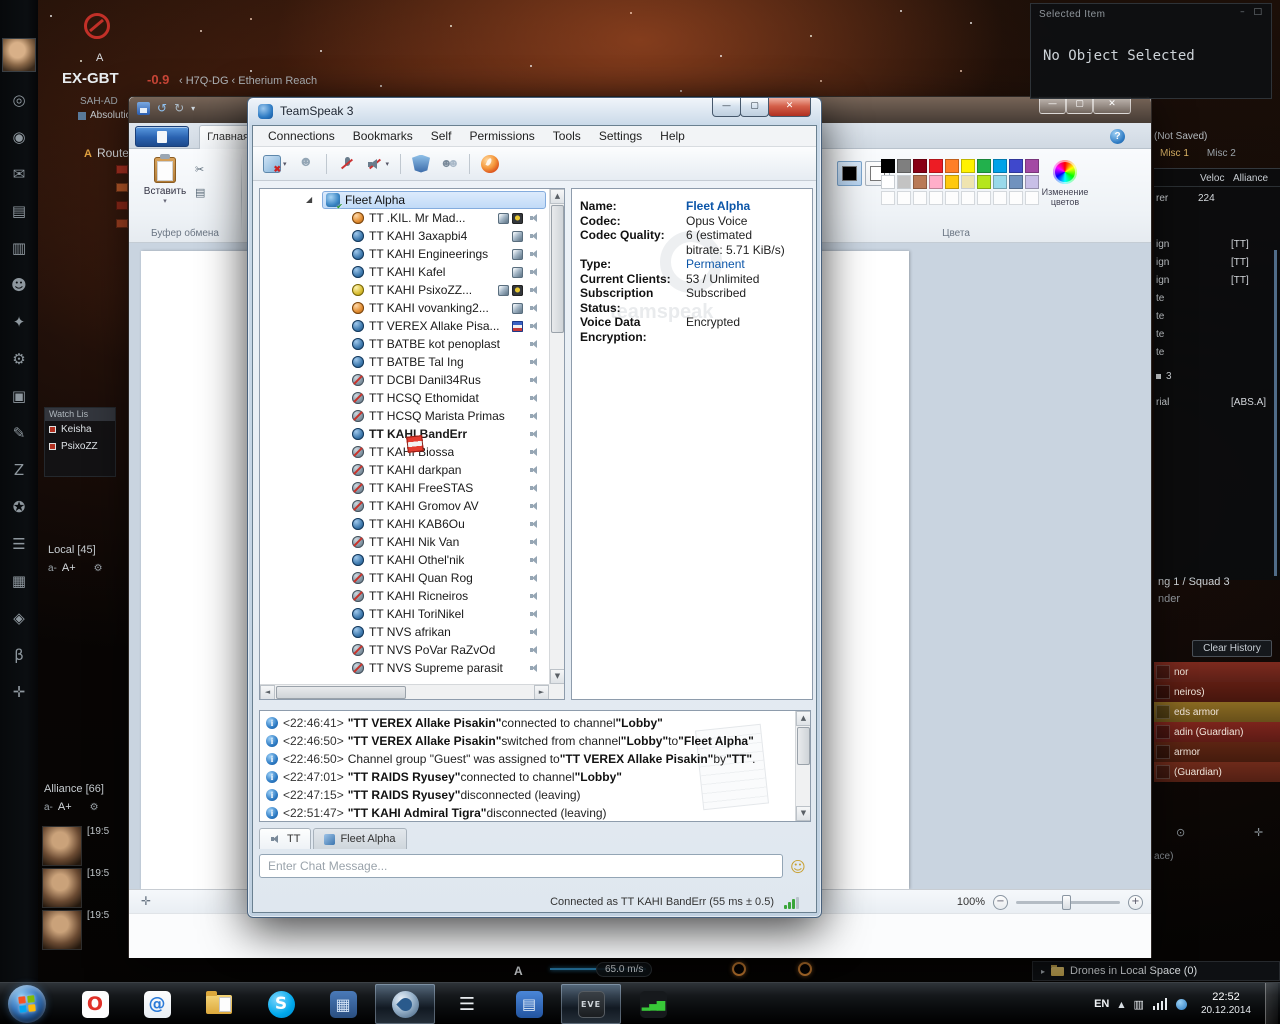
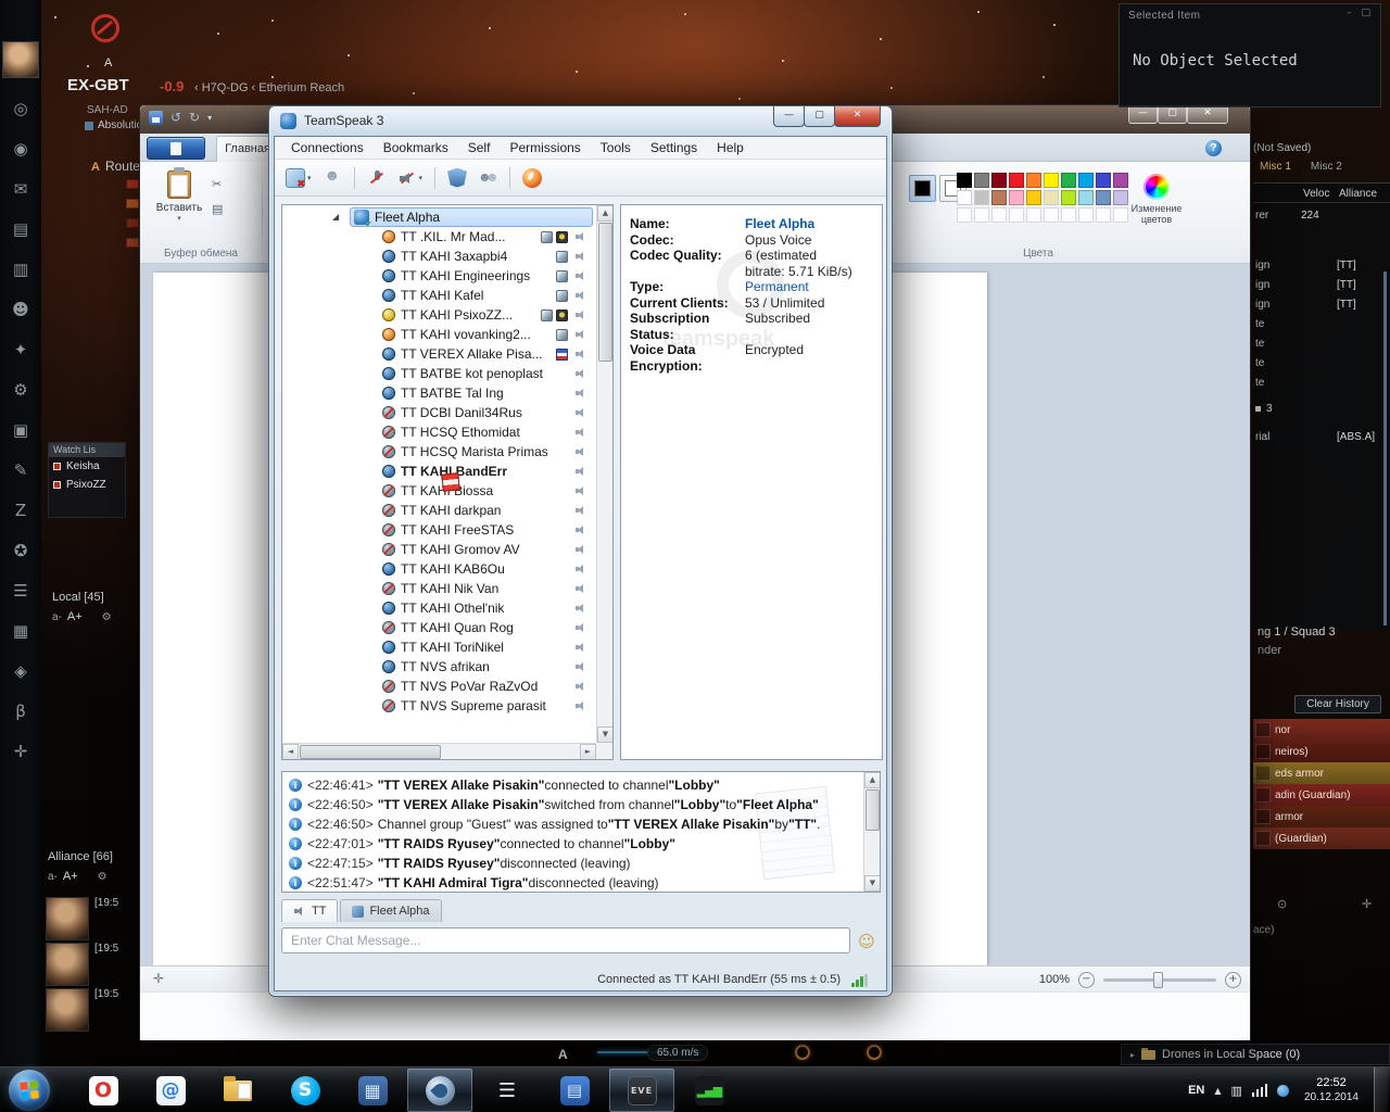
  ◎
  ◉
  ✉
  ▤
  ▥
  ☻
  ✦
  ⚙
  ▣
  ✎
  Z
  ✪
  ☰
  ▦
  ◈
  β
  ✛
  A
  EX-GBT
  -0.9
  ‹ H7Q-DG ‹ Etherium Reach
  SAH-AD
  Absoluti
  A Route
  Watch Lis
  Keisha
  PsixoZZ
  Local [45]
  a- A+ ⚙
  Alliance [66]
  a- A+ ⚙
  [19:5
  [19:5
  [19:5
  Selected Item
  – □
  No Object Selected
  (Not Saved)
  Misc 1
  Misc 2
  Veloc
  Alliance
  rer
  224
  ign
  [TT]
  ign
  [TT]
  ign
  [TT]
  te
  te
  te
  te
  3
  rial
  [ABS.A]
  ng 1 / Squad 3
  nder
  Clear History
  nor
  neiros)
  eds armor
  adin (Guardian)
  armor
  (Guardian)
  ⊙
  ✛
  ace)
  ▸
  Drones in Local Space (0)
  A
  65.0 m/s
  ↺
  ↻
  ▾
  —
  ▢
  ✕
  Главная
  ?
  Вставить
  ▾
  ✂
  ▤
  Буфер обмена
  Изменение цветов
  Цвета
  ✛
  100%
  −
  +
  TeamSpeak 3
  —
  ▢
  ✕
  Connections
  Bookmarks
  Self
  Permissions
  Tools
  Settings
  Help
  ▾
  ▾
  ◢
  Fleet Alpha
  TT .KIL. Mr Mad...
  TT KAHI Захарbi4
  TT KAHI Engineerings
  TT KAHI Kafel
  TT KAHI PsixoZZ...
  TT KAHI vovanking2...
  TT VEREX Allake Pisa...
  TT BATBE kot penoplast
  TT BATBE Tal Ing
  TT DCBI Danil34Rus
  TT HCSQ Ethomidat
  TT HCSQ Marista Primas
  TT KAHI BandErr
  TT KA Biossa
  TT KAHI darkpan
  TT KAHI FreeSTAS
  TT KAHI Gromov AV
  TT KAHI KAB6Ou
  TT KAHI Nik Van
  TT KAHI Othel'nik
  TT KAHI Quan Rog
- TT KAHI Ricneiros
  TT KAHI ToriNikel
  TT NVS afrikan
  TT NVS PoVar RaZvOd
  TT NVS Supreme parasit
  ▲
  ▼
  ◄
  ►
  teamspeak
  Name:
  Fleet Alpha
  Codec:
  Opus Voice
  Codec Quality:
  6 (estimated
  bitrate: 5.71 KiB/s)
  Type:
  Permanent
  Current Clients:
  53 / Unlimited
  Subscription Status:
  Subscribed
  Voice Data
  Encryption:
  Encrypted
  i
  <22:46:41>
  "TT VEREX Allake Pisakin"
  connected to channel
  "Lobby"
  i
  <22:46:50>
  "TT VEREX Allake Pisakin"
  switched from channel
  "Lobby"
  to
  "Fleet Alpha"
  i
  <22:46:50>
  Channel group "Guest" was assigned to
  "TT VEREX Allake Pisakin"
  by
  "TT"
  .
  i
  <22:47:01>
  "TT RAIDS Ryusey"
  connected to channel
  "Lobby"
  i
  <22:47:15>
  "TT RAIDS Ryusey"
  disconnected (leaving)
  i
  <22:51:47>
  "TT KAHI Admiral Tigra"
  disconnected (leaving)
  ▲
  ▼
  TT
  Fleet Alpha
  Enter Chat Message...
  ☺
  Connected as TT KAHI BandErr (55 ms ± 0.5)
  O
  @
  S
  ▦
  ☰
  ▤
  EVE
  ▂▄▆
  EN
  ▲
  ▥
  22:52
  20.12.2014
